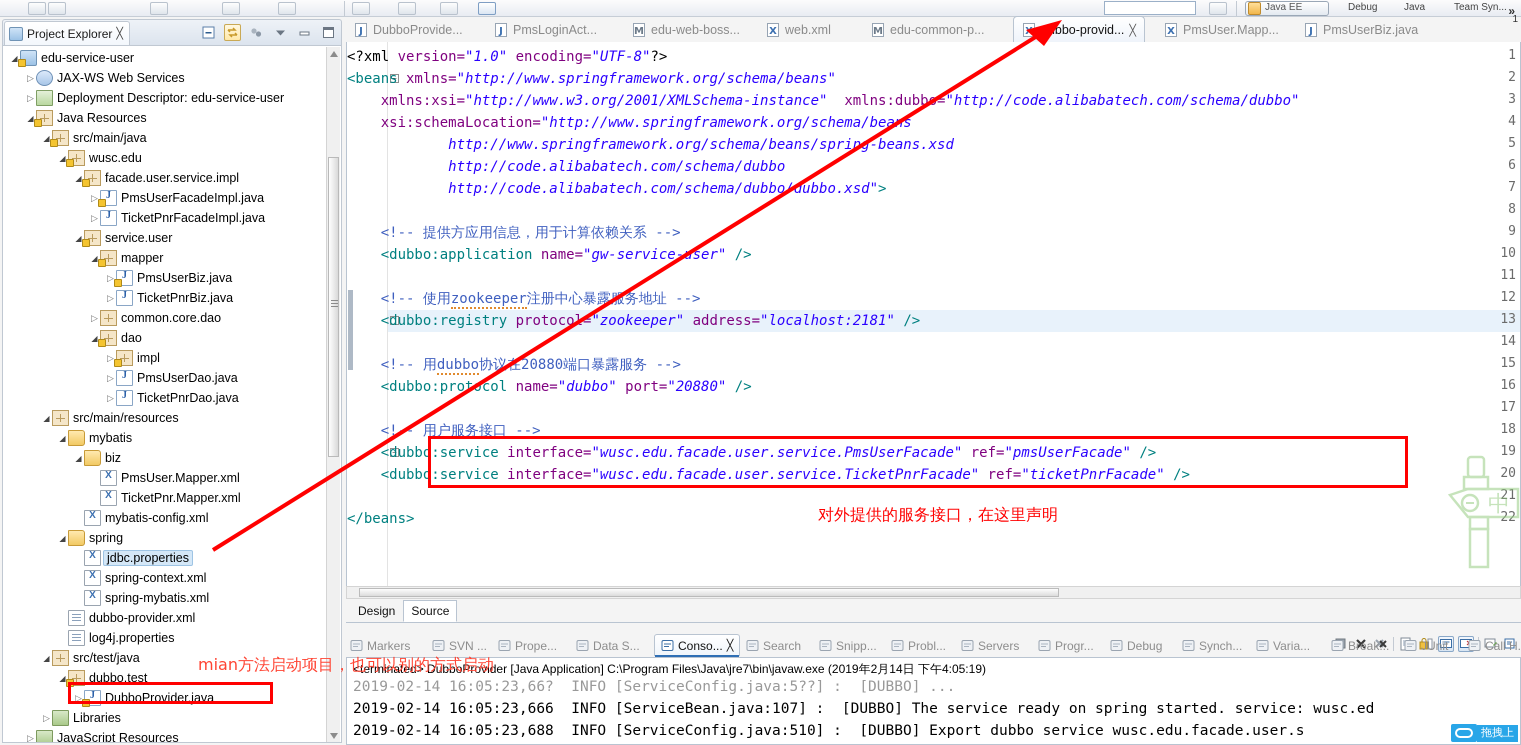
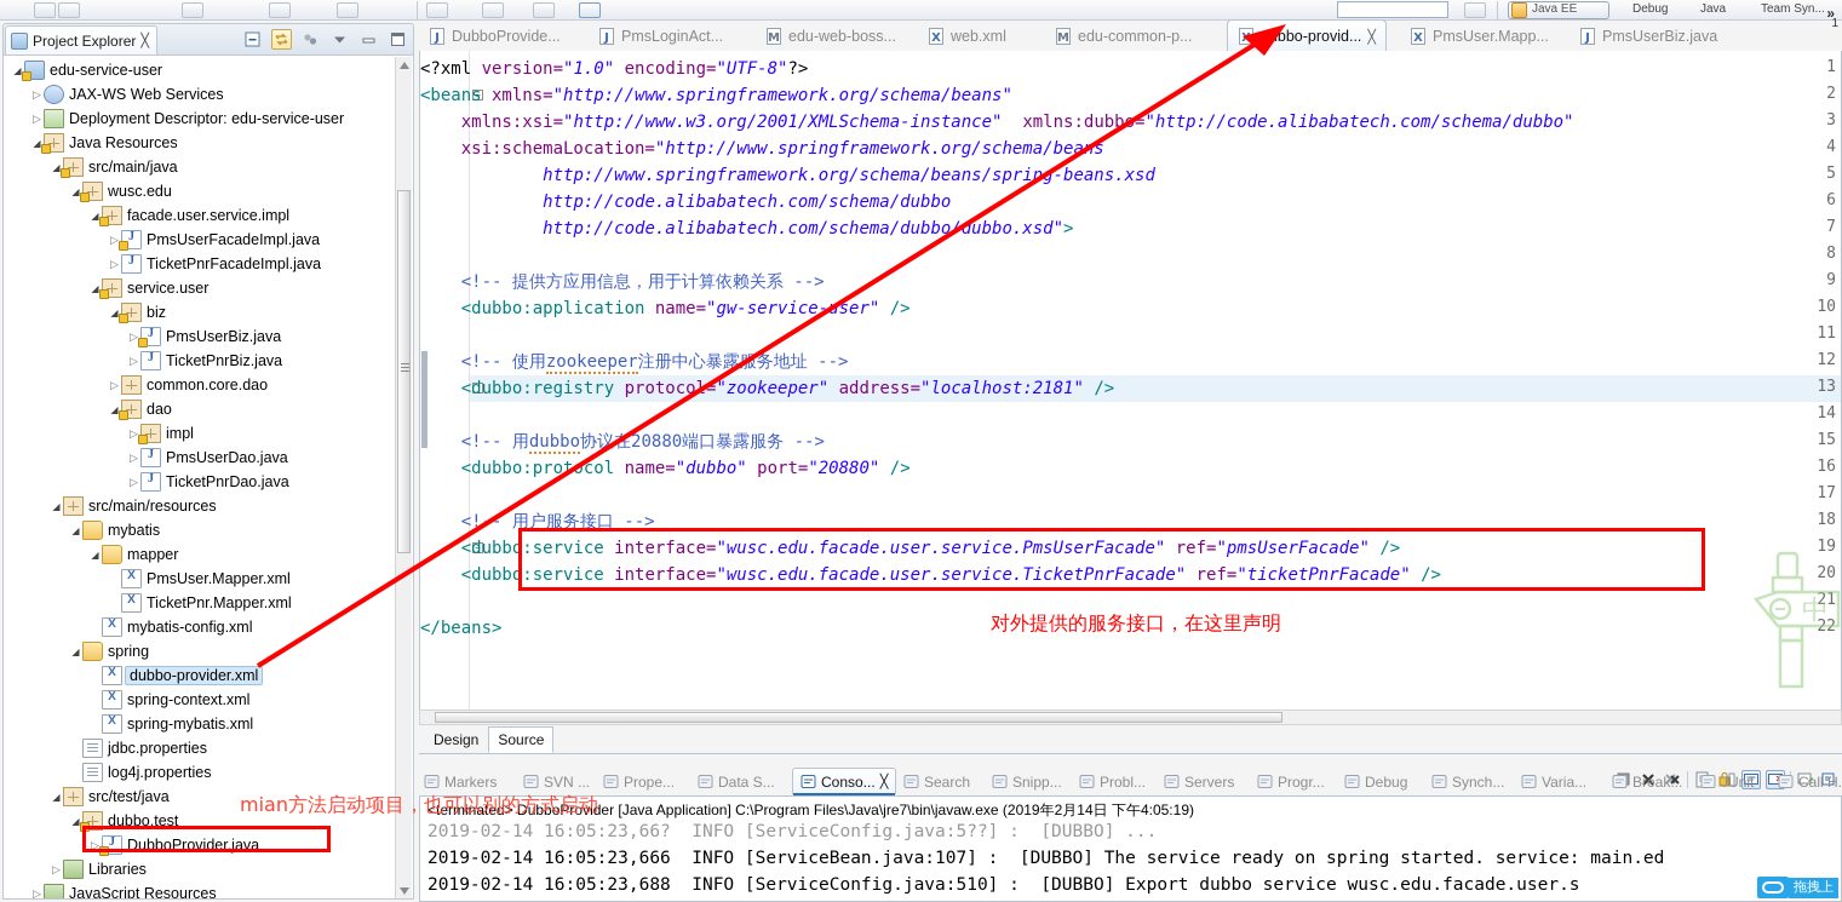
  Java EE
  Debug
  Java
  Team Syn...
  Project Explorer
  ╳
  edu-service-user
  JAX-WS Web Services
  Deployment Descriptor: edu-service-user
  Java Resources
  src/main/java
  wusc.edu
  facade.user.service.impl
  PmsUserFacadeImpl.java
  TicketPnrFacadeImpl.java
  service.user
- mapper
+ biz
  PmsUserBiz.java
  TicketPnrBiz.java
  common.core.dao
  dao
  impl
  PmsUserDao.java
  TicketPnrDao.java
  src/main/resources
  mybatis
- biz
+ mapper
  PmsUser.Mapper.xml
  TicketPnr.Mapper.xml
  mybatis-config.xml
  spring
- jdbc.properties
+ dubbo-provider.xml
  spring-context.xml
  spring-mybatis.xml
- dubbo-provider.xml
+ jdbc.properties
  log4j.properties
  src/test/java
  dubbo.test
  DubboProvider.java
  Libraries
  JavaScript Resources
  J
  DubboProvide...
  J
  PmsLoginAct...
  M
  edu-web-boss...
  X
  web.xml
  M
  edu-common-p...
  bbo-provid...
  ╳
  X
  PmsUser.Mapp...
  J
  PmsUserBiz.java
  »
  1
  1
  <?xml version="1.0" encoding="UTF-8"?>
  2
  −
  <beans xmlns="http://www.springframework.org/schema/beans"
  3
  xmlns:xsi="http://www.w3.org/2001/XMLSchema-instance" xmlns:dubb="http://code.alibabatech.com/schema/dubbo"
  4
  xsi:schemaLocation="http://www.springframework.org/schema/beas
  5
  http://www.springframework.org/schema/beans/sprin-beans.xsd
  6
  http://code.alibabatech.com/schema/dubbo
  7
  http://code.alibabatech.com/schema/dubbodubbo.xsd">
  8
  9
  <!-- 提供方应用信息，用于计算依赖关系 -->
  10
  <dubbo:application name="gw-service-ser" />
  11
  12
  <!-- 使用zookeeper注册中心暴露务地址 -->
  13
  <dubbo:registry protoco="zookeeper" address="localhost:2181" />
  14
  15
  <!-- 用dubbo协议在20880端口暴露服务 -->
  16
  <dubbo:protcol name="dubbo" port="20880" />
  17
  18
  <!- 用户服务接口 -->
  19
  −
  <dubbo:service interface="wusc.edu.facade.user.service.PmsUserFacade" ref="pmsUserFacade" />
  20
  <dubbo:service interface="wusc.edu.facade.user.service.TicketPnrFacade" ref="ticketPnrFacade" />
  21
  22
  </beans>
  Design
  Source
  Markers
  SVN ...
  Prope...
  Data S...
  Conso...
  ╳
  Search
  Snipp...
  Probl...
  Servers
  Progr...
  Debug
  Synch...
  Varia...
  Break...
  JUnit
  Call H.
  <terminated> DubboProvider [Java Application] C:\Program Files\Java\jre7\bin\javaw.exe (2019年2月14日 下午4:05:19)
  2019-02-14 16:05:23,66? INFO [ServiceConfig.java:5??] : [DUBBO] ...
- 2019-02-14 16:05:23,666 INFO [ServiceBean.java:107] : [DUBBO] The service ready on spring started. service: wusc.ed
+ 2019-02-14 16:05:23,666 INFO [ServiceBean.java:107] : [DUBBO] The service ready on spring started. service: main.ed
  2019-02-14 16:05:23,688 INFO [ServiceConfig.java:510] : [DUBBO] Export dubbo service wusc.edu.facade.user.s
  拖拽上
  对外提供的服务接口，在这里声明
  mian方法启动项目，也可以别的方式启动
  中
